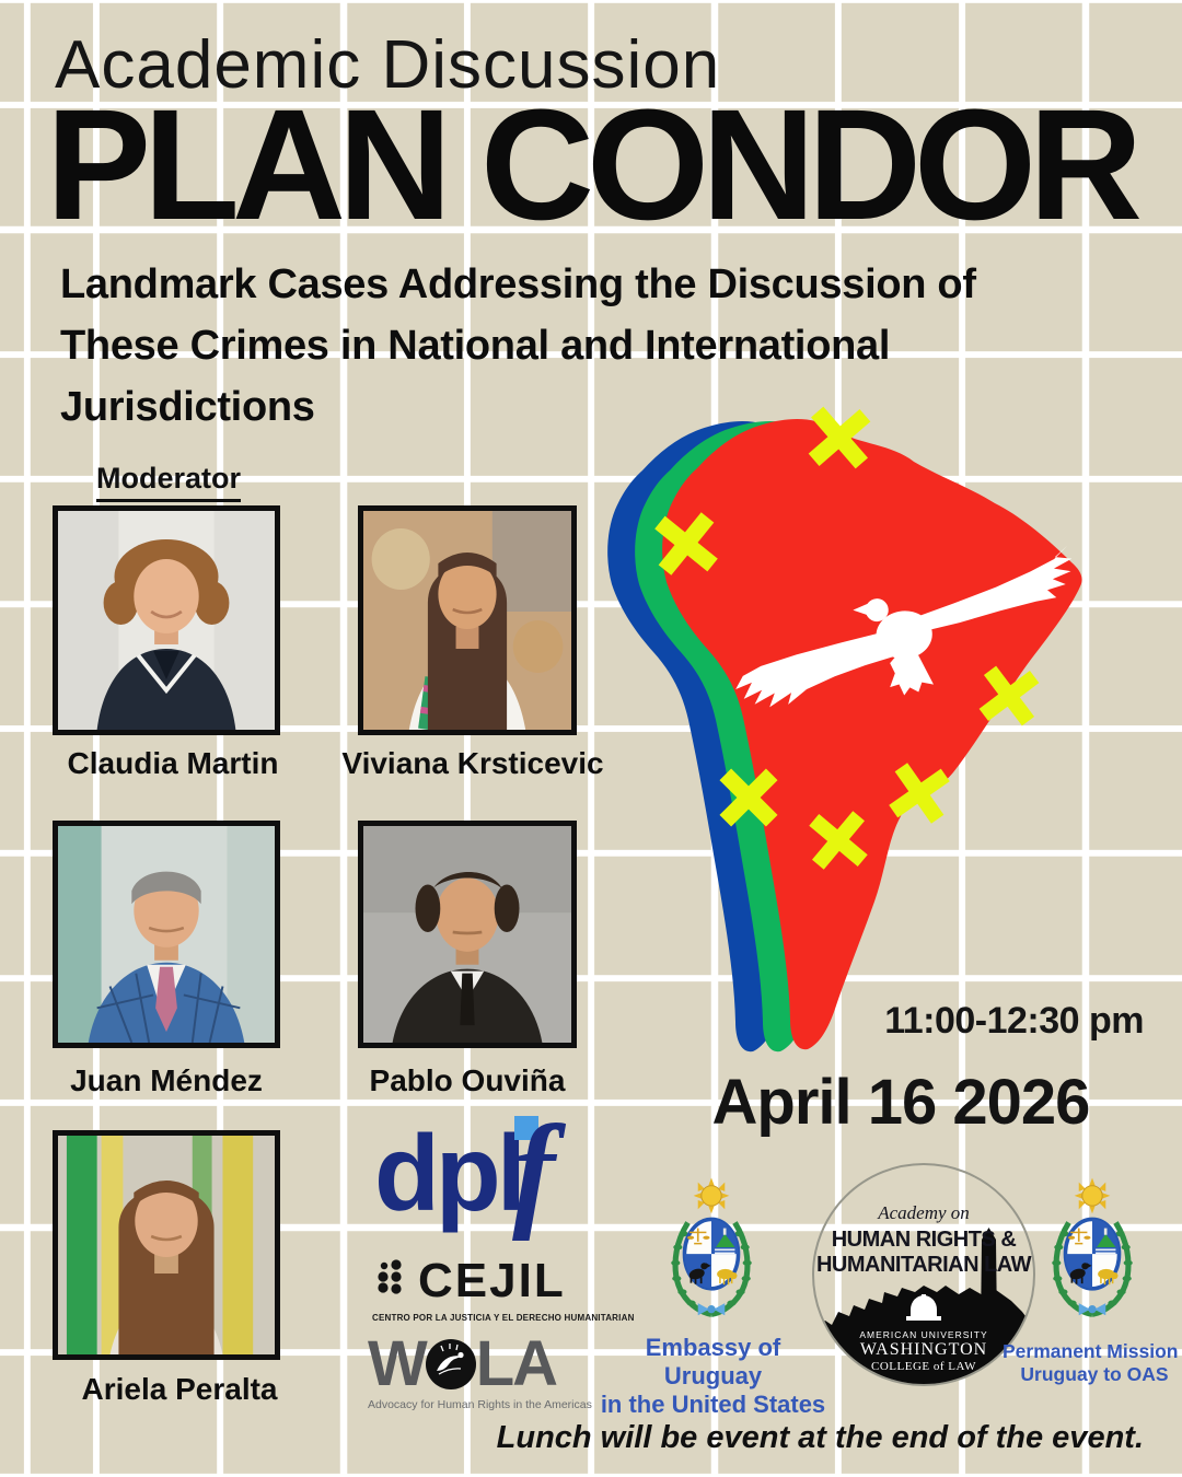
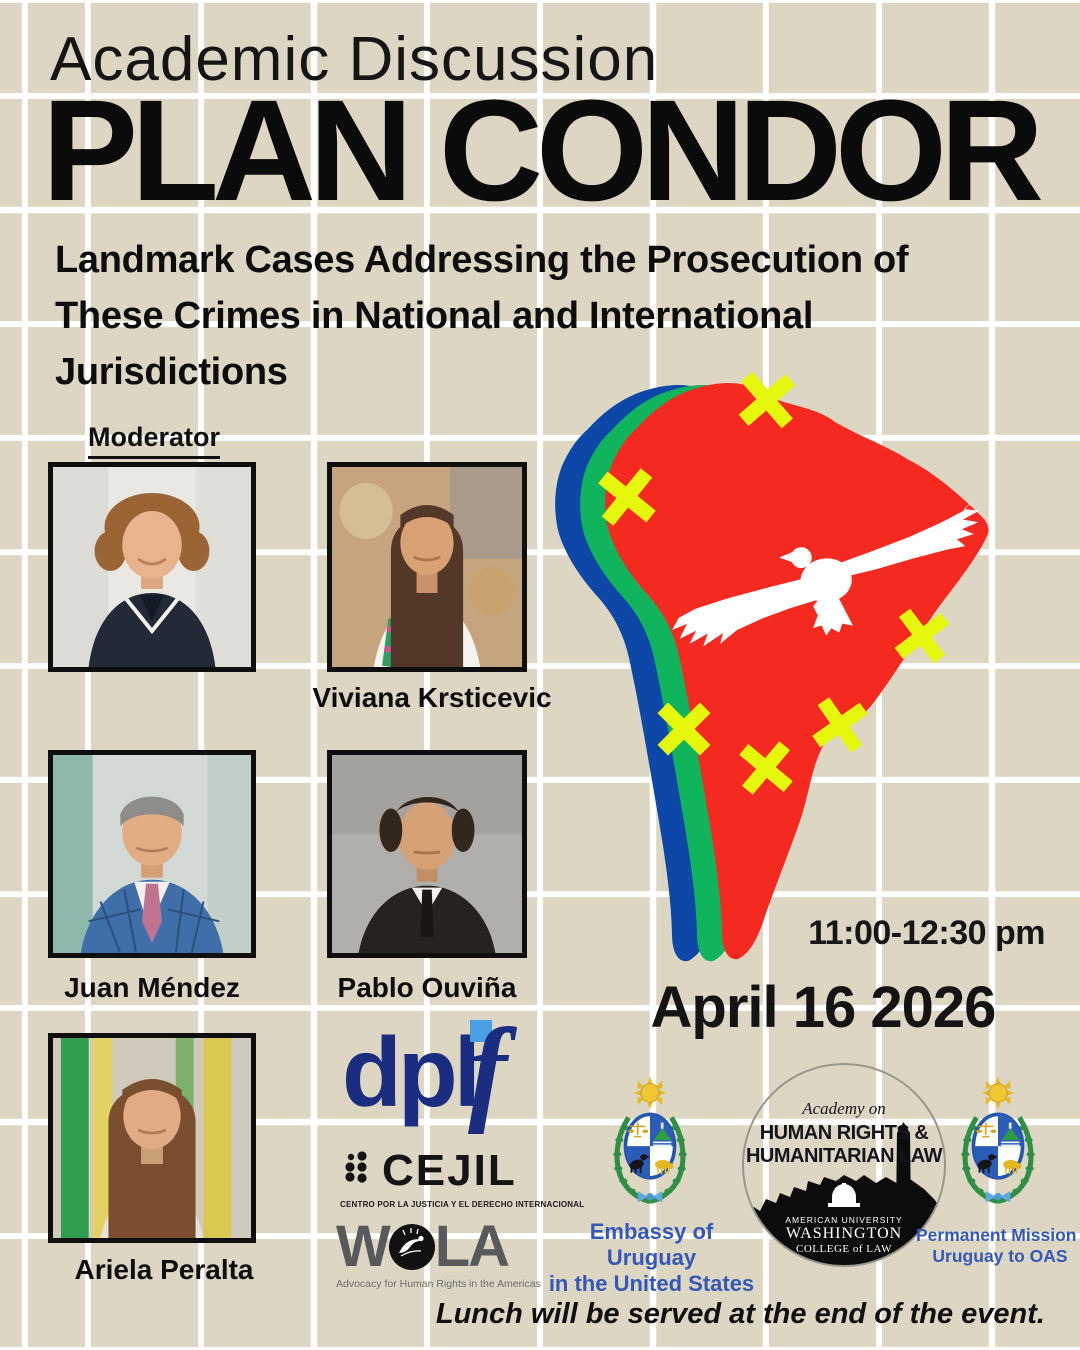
  Academic Discussion
  PLAN CONDOR
- Landmark Cases Addressing the Discussion of
+ Landmark Cases Addressing the Prosecution of
  These Crimes in National and International
  Jurisdictions
  Moderator
- Claudia Martin
  Viviana Krsticevic
  Juan Méndez
  Pablo Ouviña
  Ariela Peralta
  11:00-12:30 pm
  April 16 2026
  dpl
  f
  CEJIL
- CENTRO POR LA JUSTICIA Y EL DERECHO HUMANITARIAN
+ CENTRO POR LA JUSTICIA Y EL DERECHO INTERNACIONAL
  W
  LA
  Advocacy for Human Rights in the Americas
  Embassy of Uruguay
  in the United States
  Academy on
  HUMAN RIGHTS &
  HUMANITARIAN LAW
  AMERICAN UNIVERSITY
  WASHINGTON
  COLLEGE of LAW
  Permanent Mission
  Uruguay to OAS
- Lunch will be event at the end of the event.
+ Lunch will be served at the end of the event.
